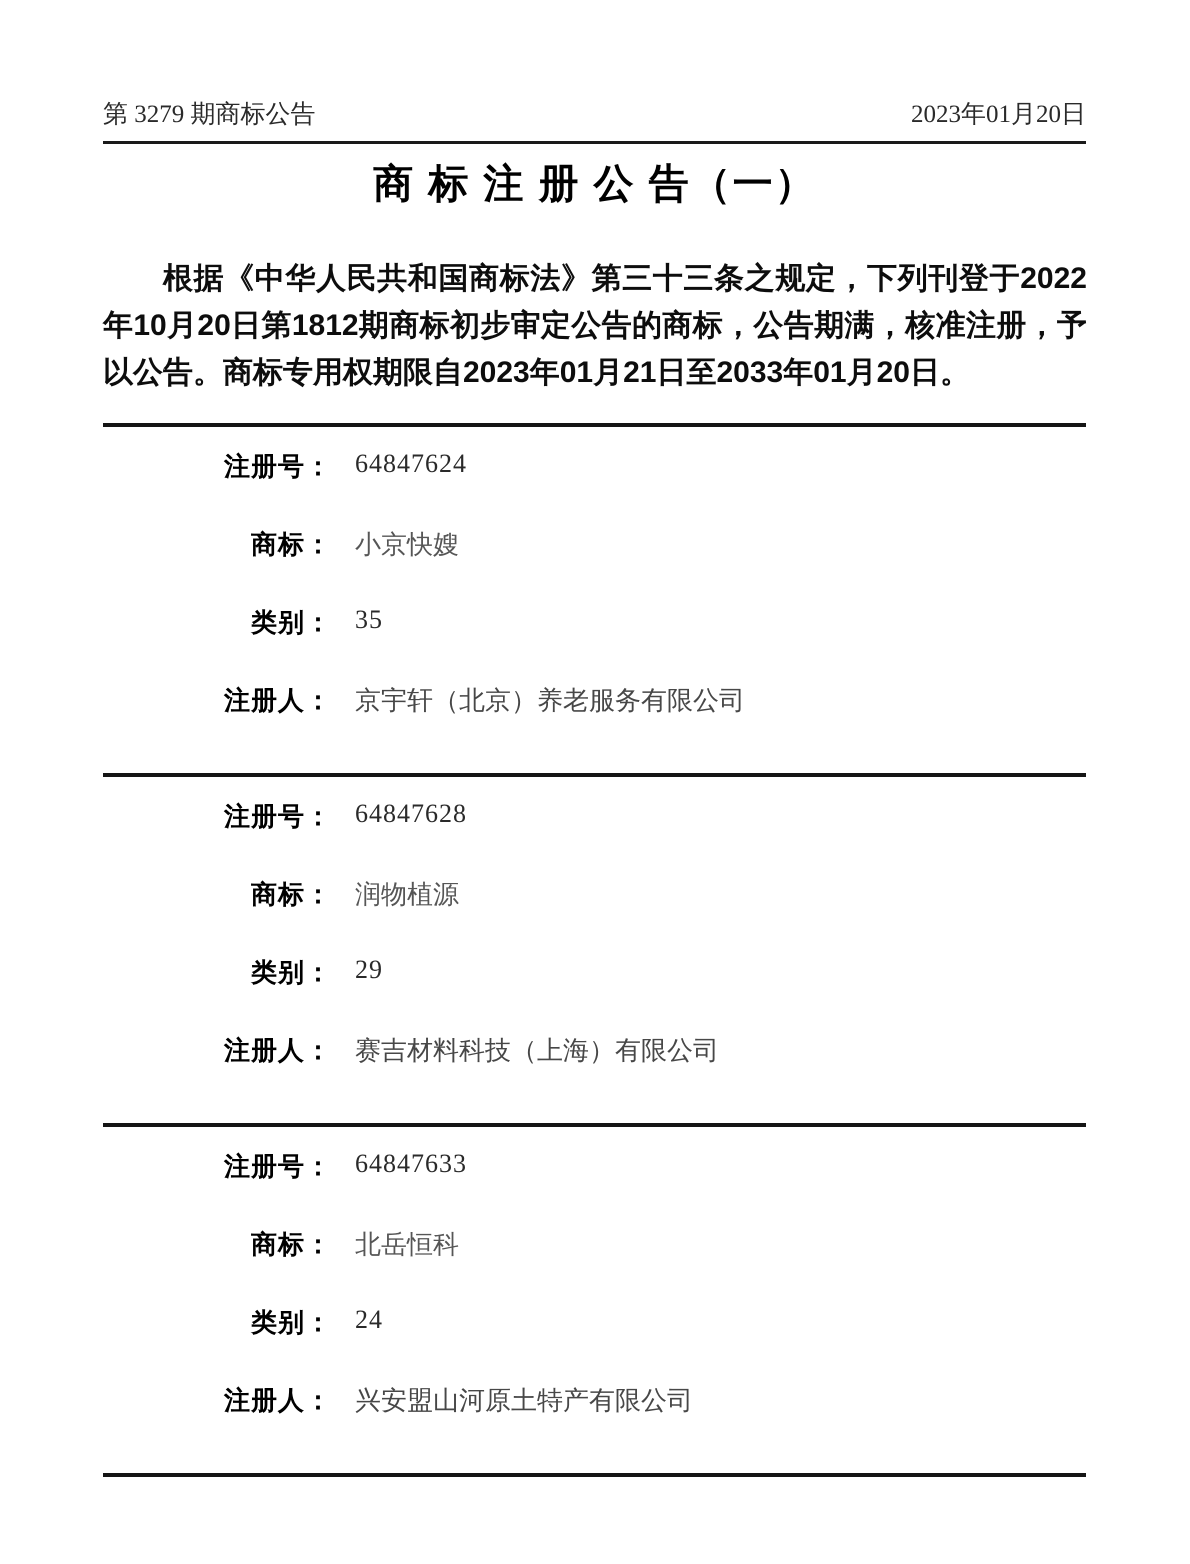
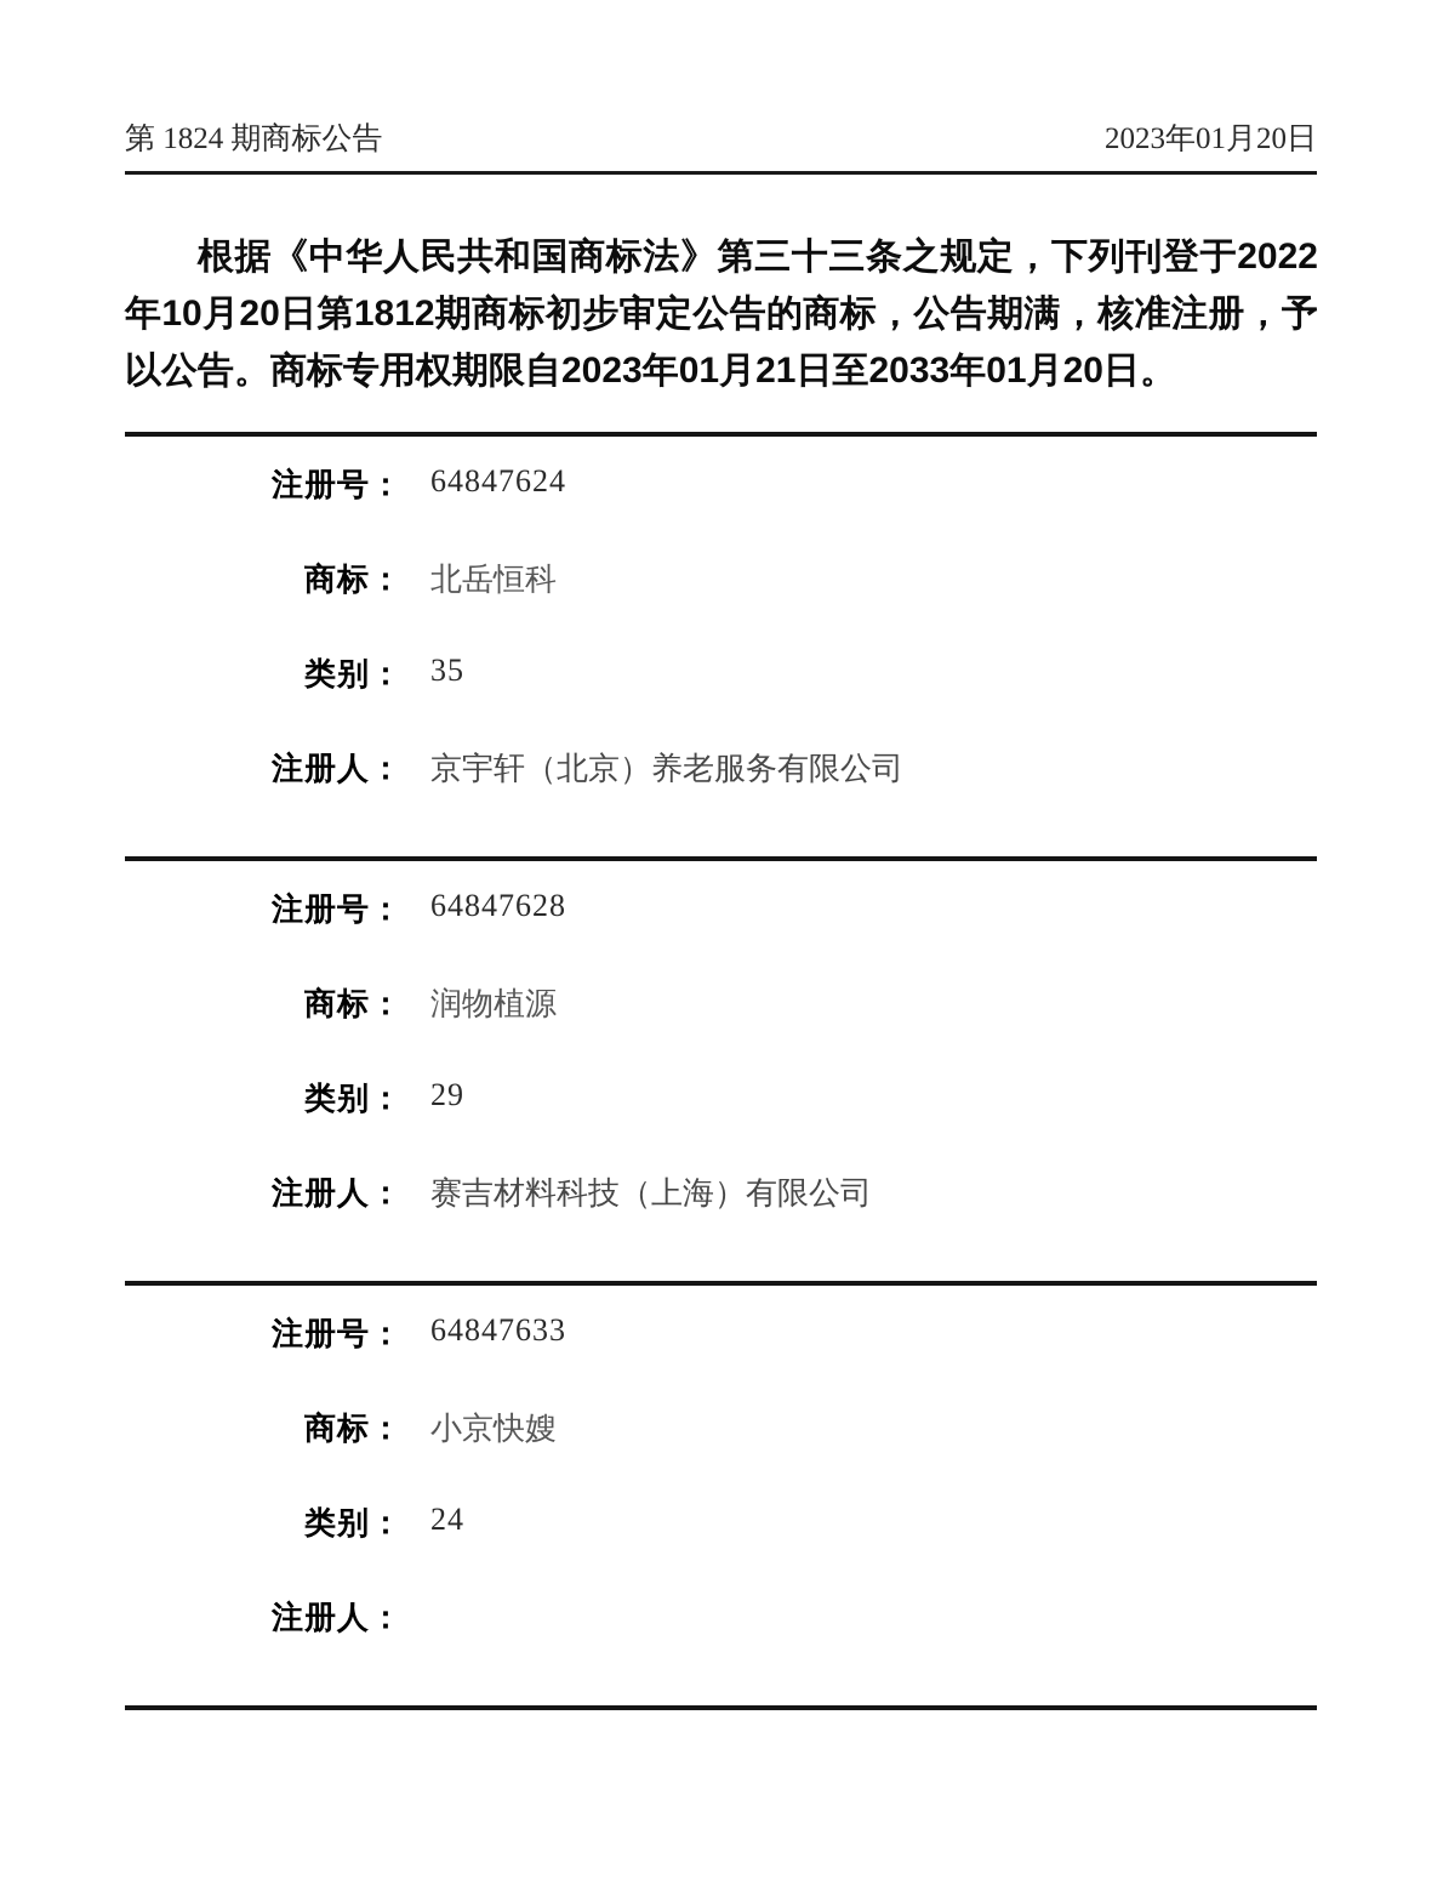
- 第 3279 期商标公告
+ 第 1824 期商标公告
  2023年01月20日
- 商 标 注 册 公 告（一）
  根据《中华人民共和国商标法》第三十三条之规定，下列刊登于2022年10月20日第1812期商标初步审定公告的商标，公告期满，核准注册，予以公告。商标专用权期限自2023年01月21日至2033年01月20日。
  注册号：
  64847624
  商标：
- 小京快嫂
+ 北岳恒科
  类别：
  35
  注册人：
  京宇轩（北京）养老服务有限公司
  注册号：
  64847628
  商标：
  润物植源
  类别：
  29
  注册人：
  赛吉材料科技（上海）有限公司
  注册号：
  64847633
  商标：
- 北岳恒科
+ 小京快嫂
  类别：
  24
  注册人：
- 兴安盟山河原土特产有限公司
